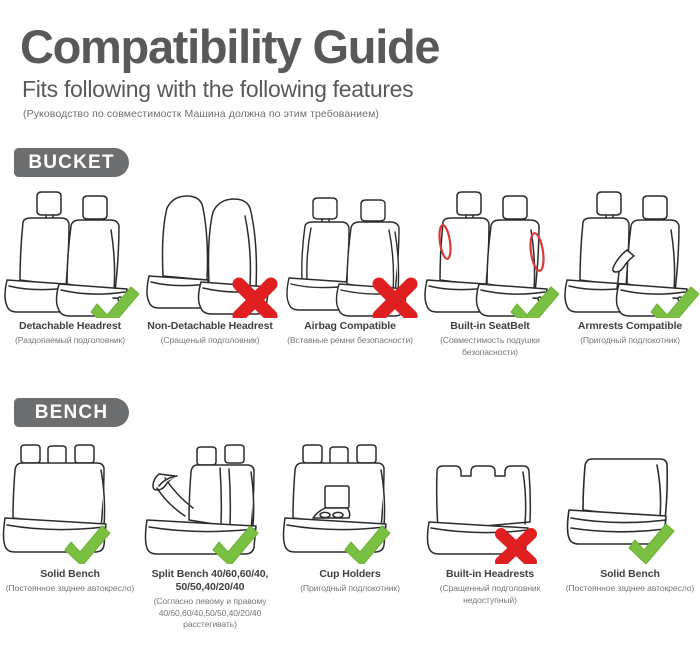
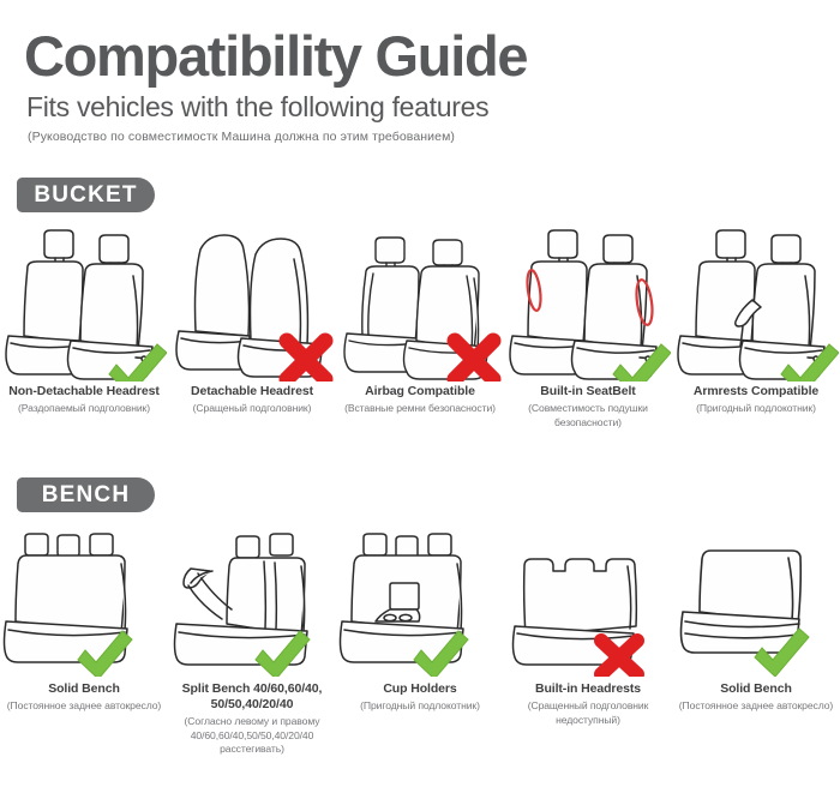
  Compatibility Guide
- Fits following with the following features
+ Fits vehicles with the following features
  (Руководство по совместимостк Машина должна по этим требованием)
  BUCKET
- Detachable Headrest
+ Non-Detachable Headrest
  (Раздопаемый подголовник)
- Non-Detachable Headrest
+ Detachable Headrest
  (Сращеный подголовник)
  Airbag Compatible
  (Вставные ремни безопасности)
  Built-in SeatBelt
  (Совместимость подушки безопасности)
  Armrests Compatible
  (Пригодный подлокотник)
  BENCH
  Solid Bench
  (Постоянное заднее автокресло)
  Split Bench 40/60,60/40, 50/50,40/20/40
  (Согласно левому и правому 40/60,60/40,50/50,40/20/40 расстегивать)
  Cup Holders
  (Пригодный подлокотник)
  Built-in Headrests
  (Сращенный подголовник недоступный)
  Solid Bench
  (Постоянное заднее автокресло)
